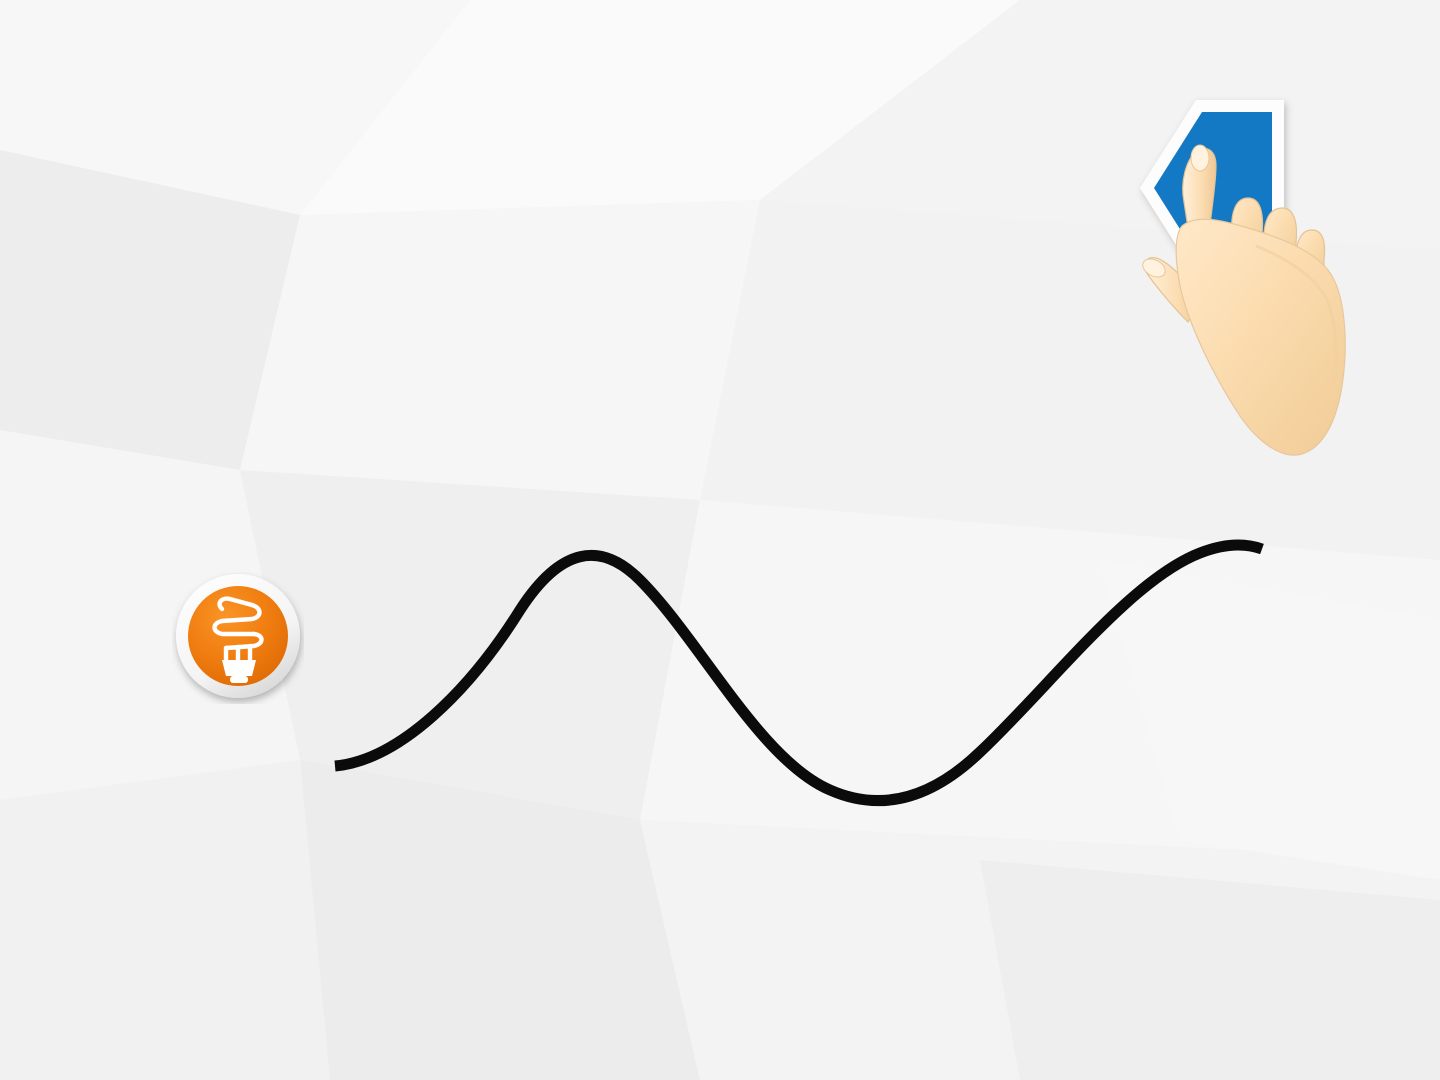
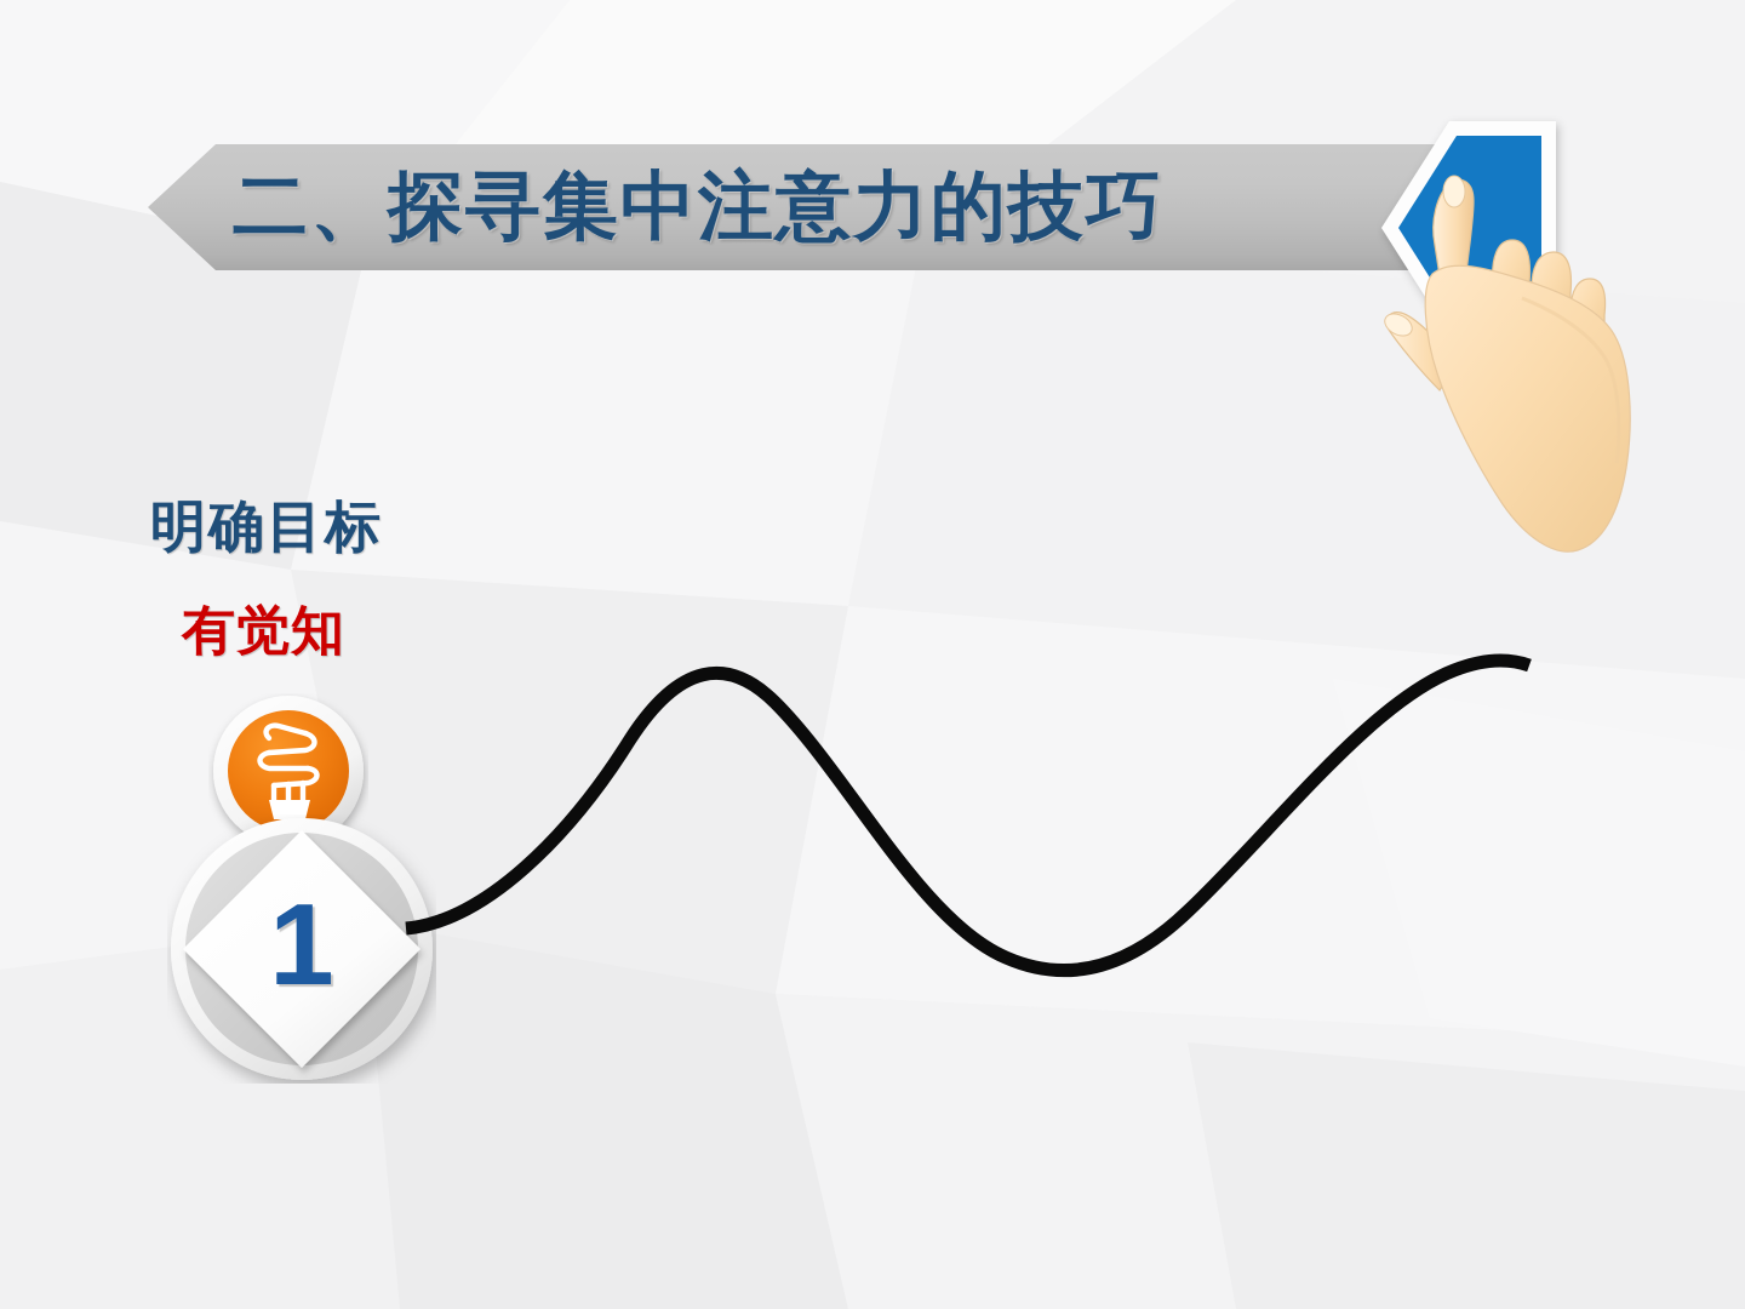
+ 二、探寻集中注意力的技巧
+ 明确目标
+ 有觉知
+ 1
